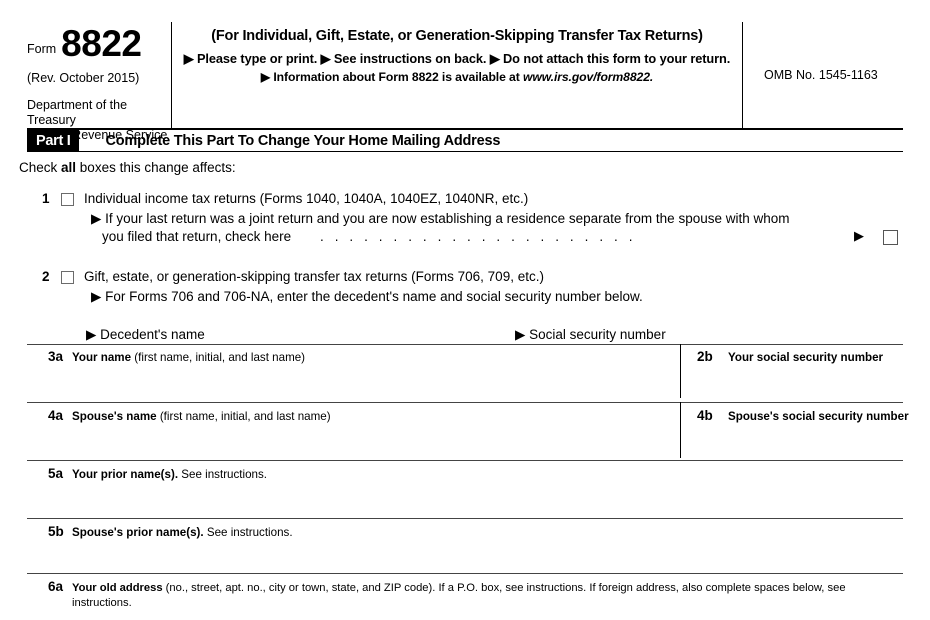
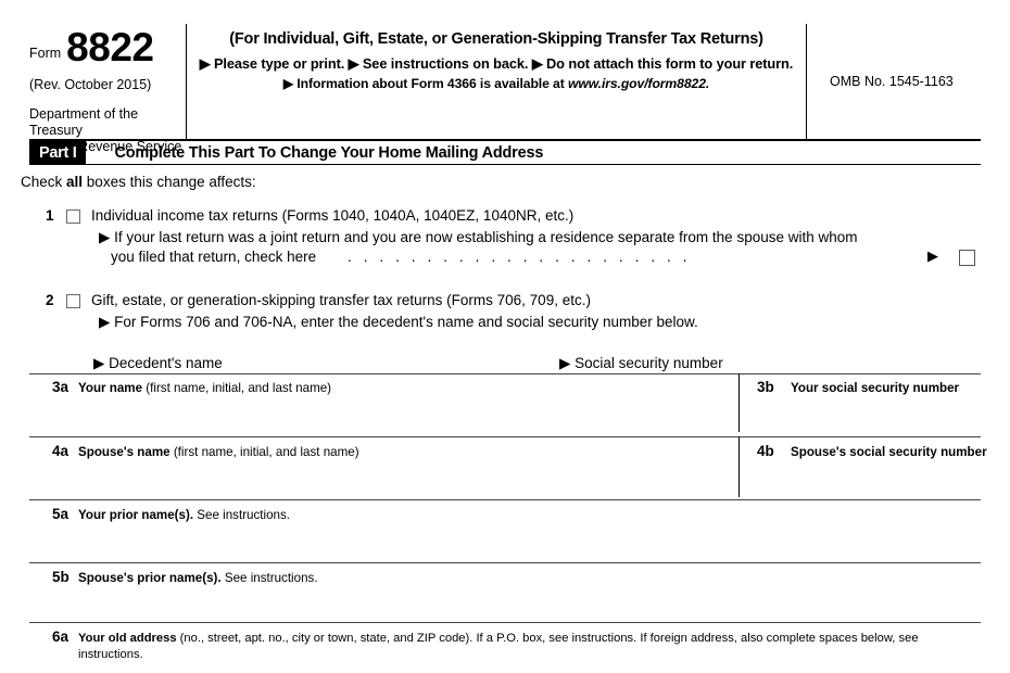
  Form
  8822
  (Rev. October 2015)
  Department of the Treasury
  (For Individual, Gift, Estate, or Generation-Skipping Transfer Tax Returns)
  ▶ Please type or print. ▶ See instructions on back. ▶ Do not attach this form to your return.
- ▶ Information about Form 8822 is available at www.irs.gov/form8822.
+ ▶ Information about Form 4366 is available at www.irs.gov/form8822.
  OMB No. 1545-1163
  Part I
  Complete This Part To Change Your Home Mailing Address
  Check all boxes this change affects:
  1
  Individual income tax returns (Forms 1040, 1040A, 1040EZ, 1040NR, etc.)
  ▶ If your last return was a joint return and you are now establishing a residence separate from the spouse with whom
  you filed that return, check here
  . . . . . . . . . . . . . . . . . . . . . .
  ▶
  2
  Gift, estate, or generation-skipping transfer tax returns (Forms 706, 709, etc.)
  ▶ For Forms 706 and 706-NA, enter the decedent's name and social security number below.
  ▶ Decedent's name
  ▶ Social security number
  3a
  Your name (first name, initial, and last name)
- 2b
+ 3b
  Your social security number
  4a
  Spouse's name (first name, initial, and last name)
  4b
  Spouse's social security number
  5a
  Your prior name(s). See instructions.
  5b
  Spouse's prior name(s). See instructions.
  6a
  Your old address (no., street, apt. no., city or town, state, and ZIP code). If a P.O. box, see instructions. If foreign address, also complete spaces below, see instructions.
